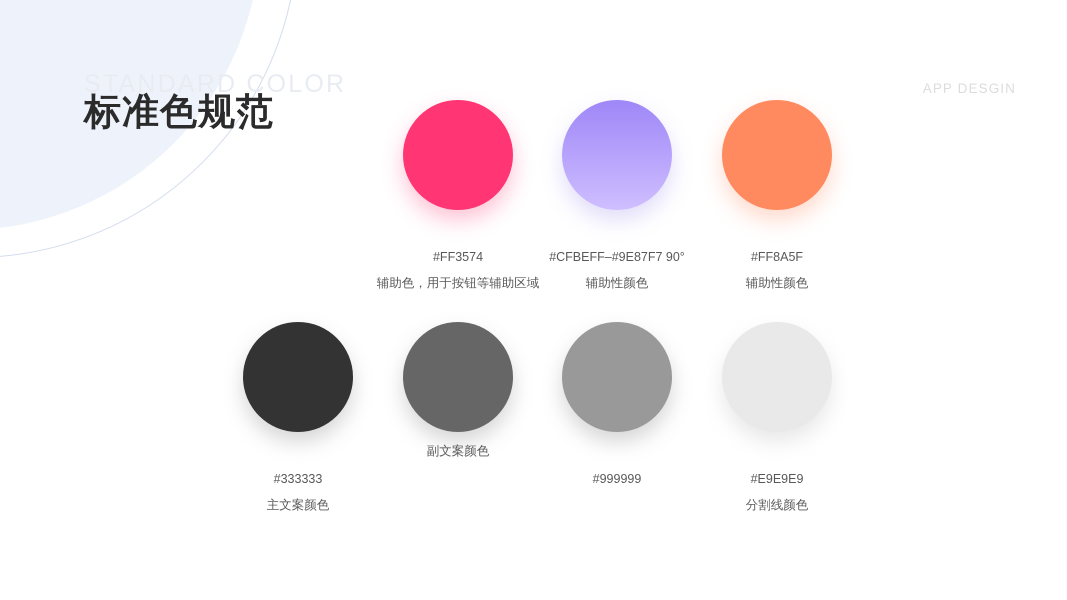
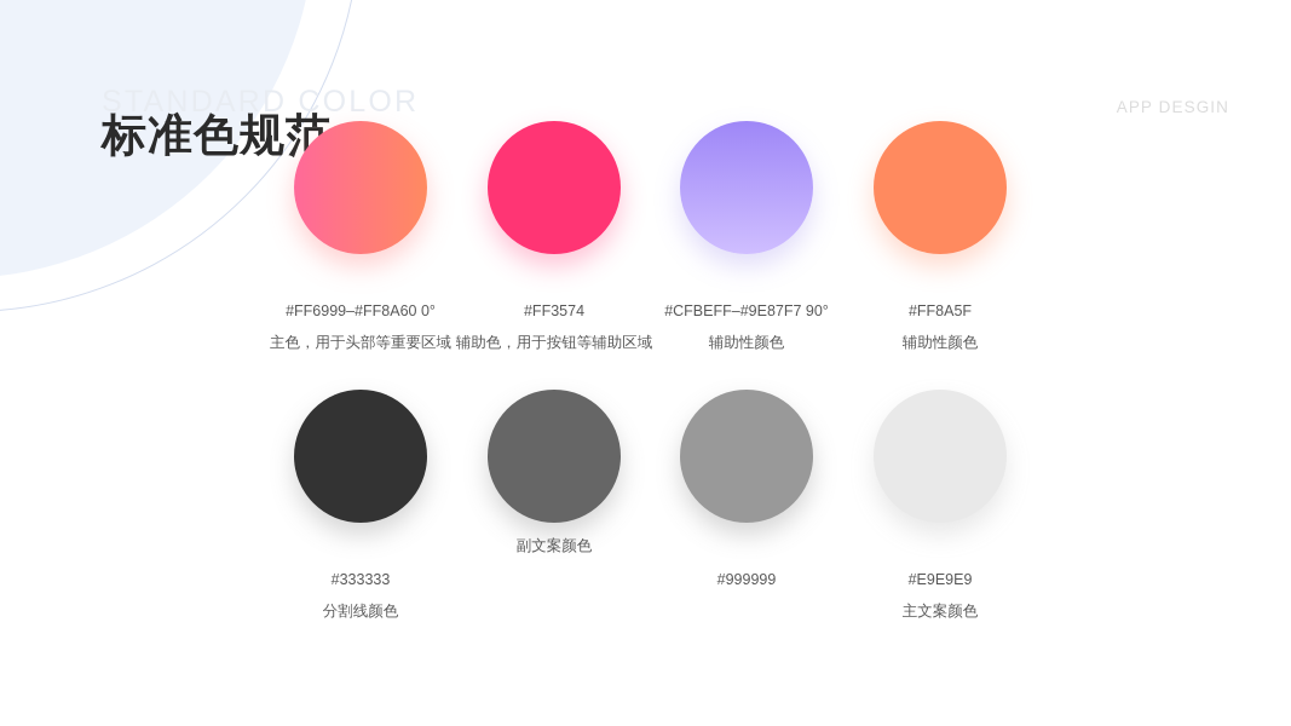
  STANDARD COLOR
  标准色规范
  APP DESGIN
+ #FF6999–#FF8A60 0°
+ 主色，用于头部等重要区域
  #FF3574
  辅助色，用于按钮等辅助区域
  #CFBEFF–#9E87F7 90°
  辅助性颜色
  #FF8A5F
  辅助性颜色
  #333333
- 主文案颜色
+ 分割线颜色
  副文案颜色
  #999999
  #E9E9E9
- 分割线颜色
+ 主文案颜色
